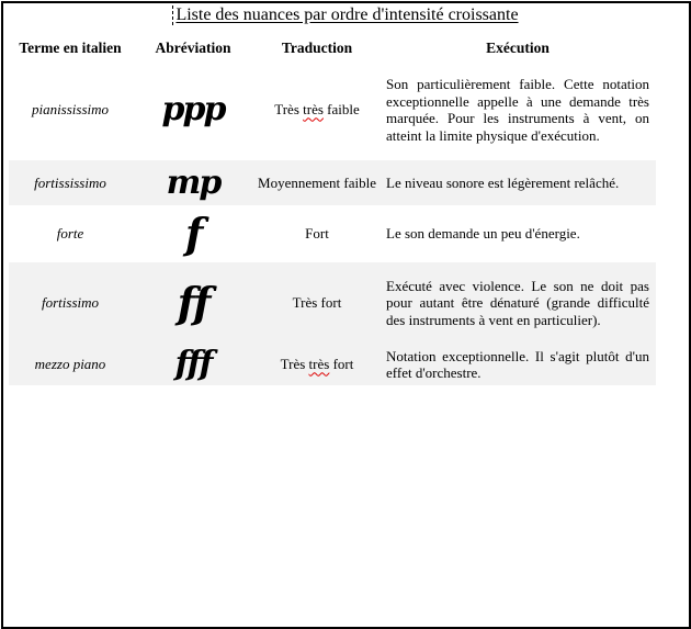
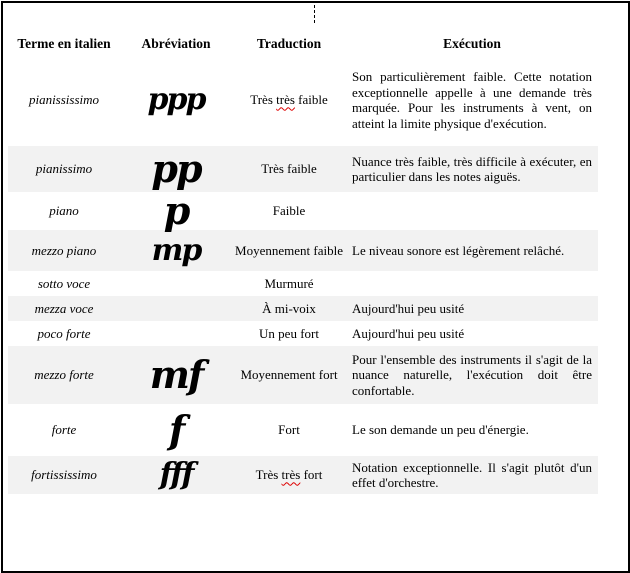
- Liste des nuances par ordre d'intensité croissante
  Terme en italien	Abréviation	Traduction	Exécution
  pianississimo	ppp	Très très faible	Son particulièrement faible. Cette notation exceptionnelle appelle à une demande très marquée. Pour les instruments à vent, on atteint la limite physique d'exécution.
+ pianissimo	pp	Très faible	Nuance très faible, très difficile à exécuter, en particulier dans les notes aiguës.
+ piano	p	Faible
- fortississimo	mp	Moyennement faible	Le niveau sonore est légèrement relâché.
+ mezzo piano	mp	Moyennement faible	Le niveau sonore est légèrement relâché.
+ sotto voce		Murmuré
+ mezza voce		À mi-voix	Aujourd'hui peu usité
+ poco forte		Un peu fort	Aujourd'hui peu usité
+ mezzo forte	mf	Moyennement fort	Pour l'ensemble des instruments il s'agit de la nuance naturelle, l'exécution doit être confortable.
  forte	f	Fort	Le son demande un peu d'énergie.
- fortissimo	ff	Très fort	Exécuté avec violence. Le son ne doit pas pour autant être dénaturé (grande difficulté des instruments à vent en particulier).
- mezzo piano	fff	Très très fort	Notation exceptionnelle. Il s'agit plutôt d'un effet d'orchestre.
+ fortississimo	fff	Très très fort	Notation exceptionnelle. Il s'agit plutôt d'un effet d'orchestre.
